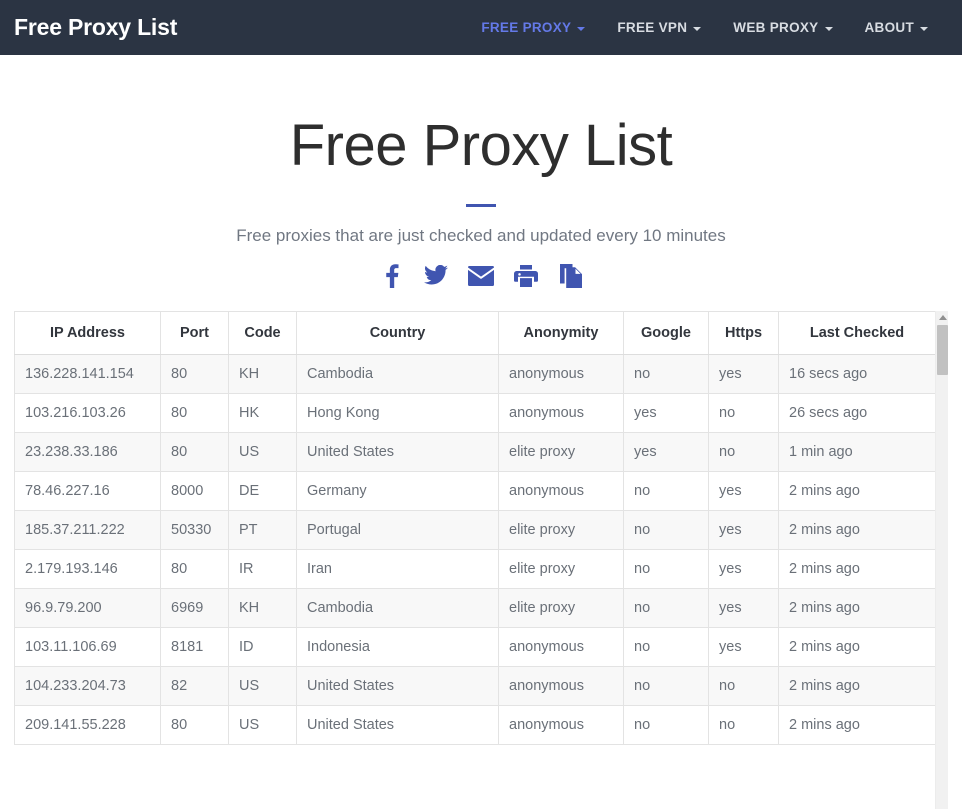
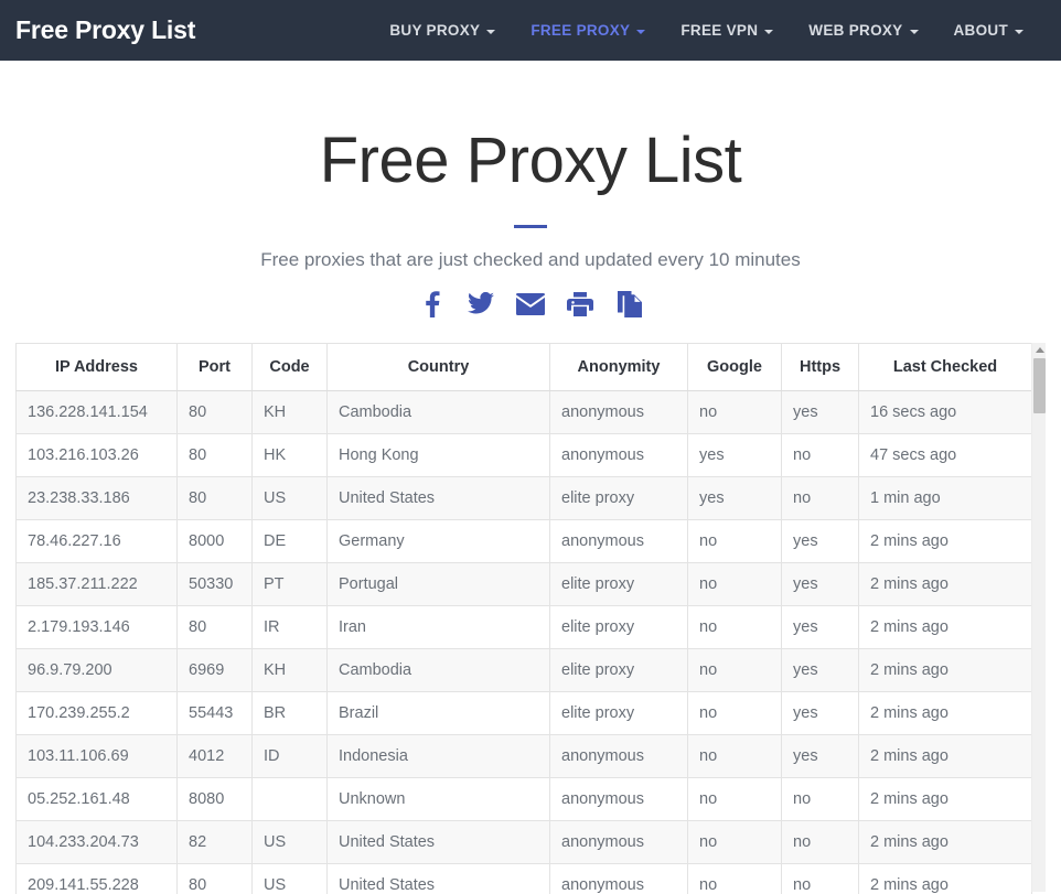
  Free Proxy List
+ BUY PROXY
  FREE PROXY
  FREE VPN
  WEB PROXY
  ABOUT
  Free Proxy List
  Free proxies that are just checked and updated every 10 minutes
  IP Address	Port	Code	Country	Anonymity	Google	Https	Last Checked
  136.228.141.154	80	KH	Cambodia	anonymous	no	yes	16 secs ago
- 103.216.103.26	80	HK	Hong Kong	anonymous	yes	no	26 secs ago
+ 103.216.103.26	80	HK	Hong Kong	anonymous	yes	no	47 secs ago
  23.238.33.186	80	US	United States	elite proxy	yes	no	1 min ago
  78.46.227.16	8000	DE	Germany	anonymous	no	yes	2 mins ago
  185.37.211.222	50330	PT	Portugal	elite proxy	no	yes	2 mins ago
  2.179.193.146	80	IR	Iran	elite proxy	no	yes	2 mins ago
  96.9.79.200	6969	KH	Cambodia	elite proxy	no	yes	2 mins ago
+ 170.239.255.2	55443	BR	Brazil	elite proxy	no	yes	2 mins ago
- 103.11.106.69	8181	ID	Indonesia	anonymous	no	yes	2 mins ago
+ 103.11.106.69	4012	ID	Indonesia	anonymous	no	yes	2 mins ago
+ 05.252.161.48	8080		Unknown	anonymous	no	no	2 mins ago
  104.233.204.73	82	US	United States	anonymous	no	no	2 mins ago
  209.141.55.228	80	US	United States	anonymous	no	no	2 mins ago
